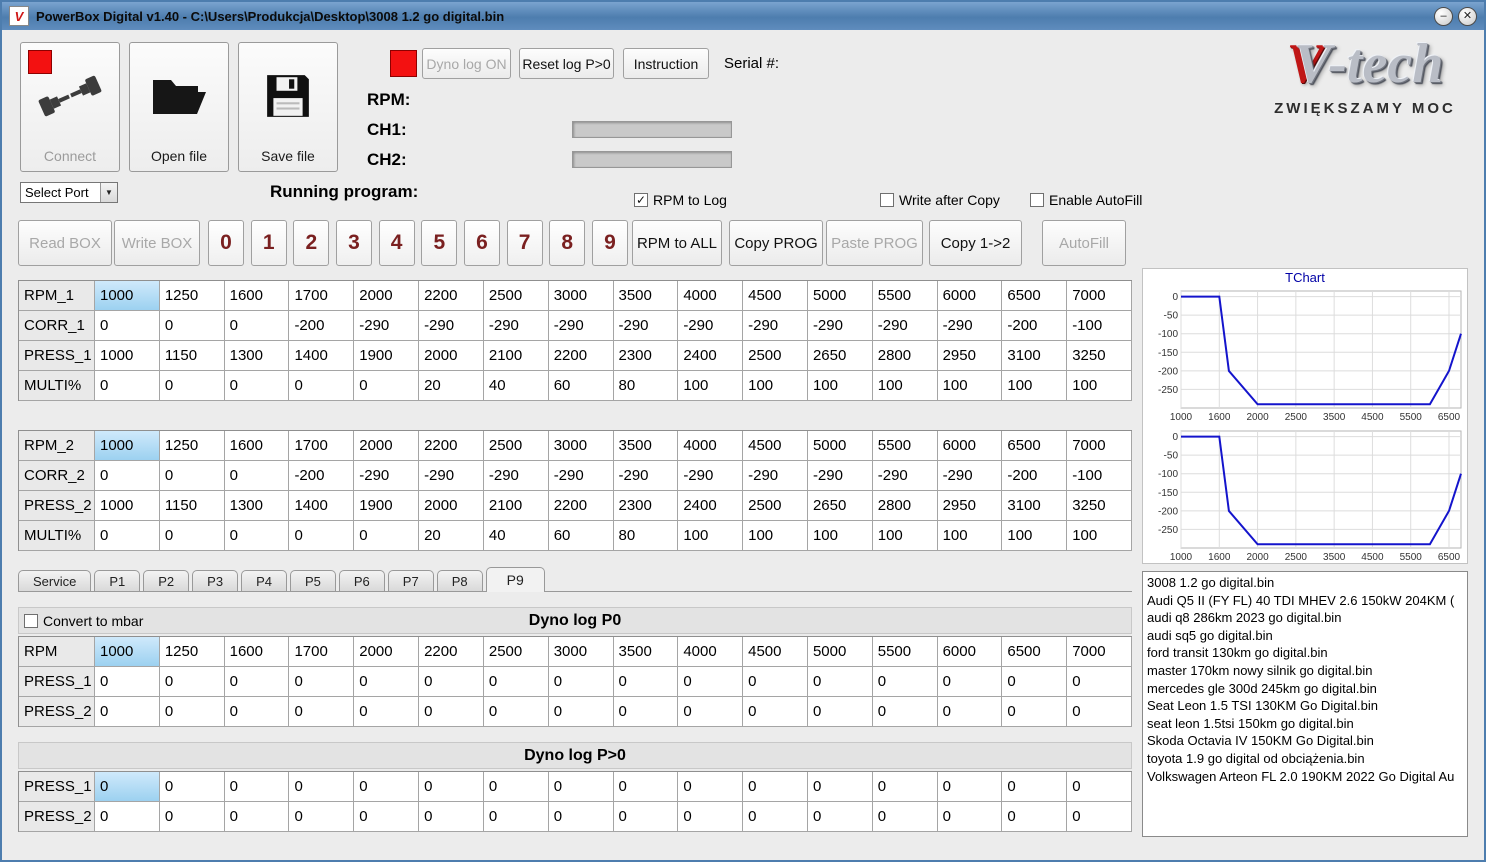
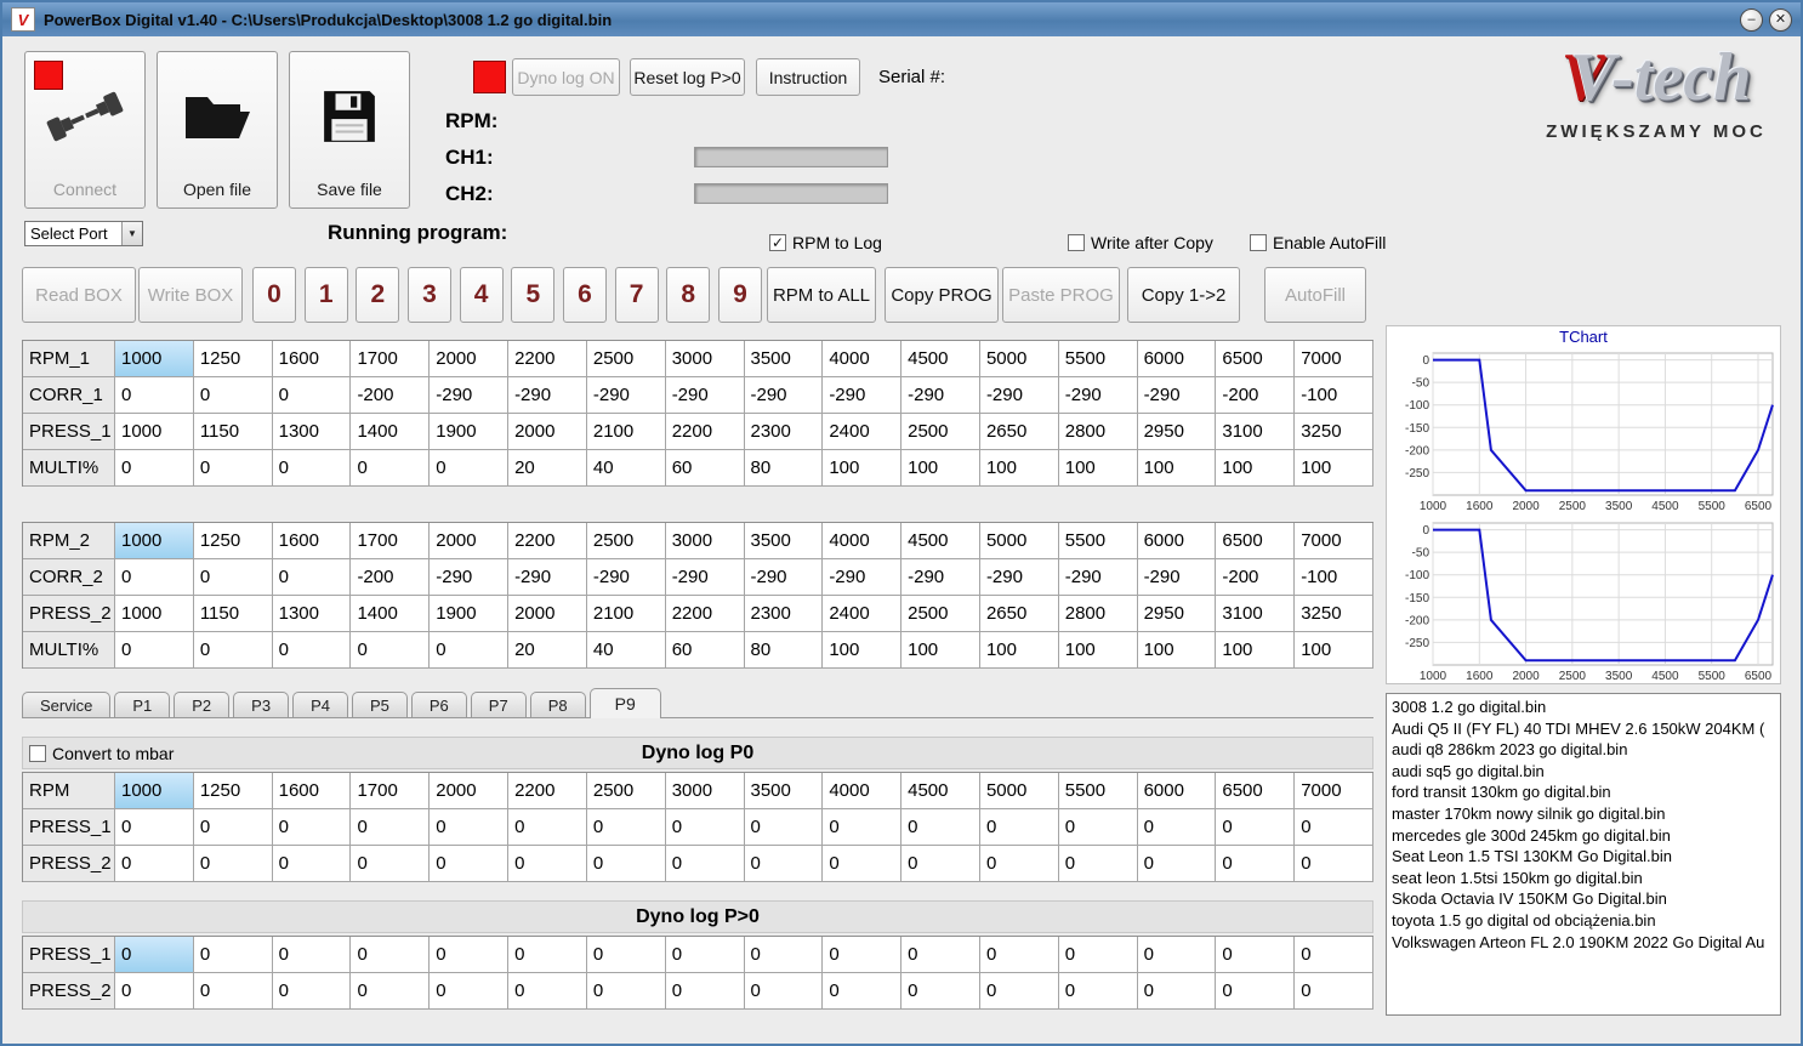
  V
  PowerBox Digital v1.40 - C:\Users\Produkcja\Desktop\3008 1.2 go digital.bin
  –
  ✕
  Connect
  Open file
  Save file
  Dyno log ON
  Reset log P>0
  Instruction
  Serial #:
  RPM:
  CH1:
  CH2:
  Running program:
  Select Port
  ▼
  ✓
  RPM to Log
  Write after Copy
  Enable AutoFill
  VV-tech
  ZWIĘKSZAMY MOC
  Read BOX
  Write BOX
  0
  1
  2
  3
  4
  5
  6
  7
  8
  9
  RPM to ALL
  Copy PROG
  Paste PROG
  Copy 1->2
  AutoFill
  RPM_1
  1000
  1250
  1600
  1700
  2000
  2200
  2500
  3000
  3500
  4000
  4500
  5000
  5500
  6000
  6500
  7000
  CORR_1
  0
  0
  0
  -200
  -290
  -290
  -290
  -290
  -290
  -290
  -290
  -290
  -290
  -290
  -200
  -100
  PRESS_1
  1000
  1150
  1300
  1400
  1900
  2000
  2100
  2200
  2300
  2400
  2500
  2650
  2800
  2950
  3100
  3250
  MULTI%
  0
  0
  0
  0
  0
  20
  40
  60
  80
  100
  100
  100
  100
  100
  100
  100
  RPM_2
  1000
  1250
  1600
  1700
  2000
  2200
  2500
  3000
  3500
  4000
  4500
  5000
  5500
  6000
  6500
  7000
  CORR_2
  0
  0
  0
  -200
  -290
  -290
  -290
  -290
  -290
  -290
  -290
  -290
  -290
  -290
  -200
  -100
  PRESS_2
  1000
  1150
  1300
  1400
  1900
  2000
  2100
  2200
  2300
  2400
  2500
  2650
  2800
  2950
  3100
  3250
  MULTI%
  0
  0
  0
  0
  0
  20
  40
  60
  80
  100
  100
  100
  100
  100
  100
  100
  Service
  P1
  P2
  P3
  P4
  P5
  P6
  P7
  P8
  P9
  Dyno log P0
  Convert to mbar
  RPM
  1000
  1250
  1600
  1700
  2000
  2200
  2500
  3000
  3500
  4000
  4500
  5000
  5500
  6000
  6500
  7000
  PRESS_1
  0
  0
  0
  0
  0
  0
  0
  0
  0
  0
  0
  0
  0
  0
  0
  0
  PRESS_2
  0
  0
  0
  0
  0
  0
  0
  0
  0
  0
  0
  0
  0
  0
  0
  0
  Dyno log P>0
  PRESS_1
  0
  0
  0
  0
  0
  0
  0
  0
  0
  0
  0
  0
  0
  0
  0
  0
  PRESS_2
  0
  0
  0
  0
  0
  0
  0
  0
  0
  0
  0
  0
  0
  0
  0
  0
  TChart
  0
  -50
  -100
  -150
  -200
  -250
  1000
  1600
  2000
  2500
  3500
  4500
  5500
  6500
  0
  -50
  -100
  -150
  -200
  -250
  1000
  1600
  2000
  2500
  3500
  4500
  5500
  6500
  3008 1.2 go digital.bin
  Audi Q5 II (FY FL) 40 TDI MHEV 2.6 150kW 204KM (
  audi q8 286km 2023 go digital.bin
  audi sq5 go digital.bin
  ford transit 130km go digital.bin
  master 170km nowy silnik go digital.bin
  mercedes gle 300d 245km go digital.bin
  Seat Leon 1.5 TSI 130KM Go Digital.bin
  seat leon 1.5tsi 150km go digital.bin
  Skoda Octavia IV 150KM Go Digital.bin
- toyota 1.9 go digital od obciążenia.bin
+ toyota 1.5 go digital od obciążenia.bin
  Volkswagen Arteon FL 2.0 190KM 2022 Go Digital Au
